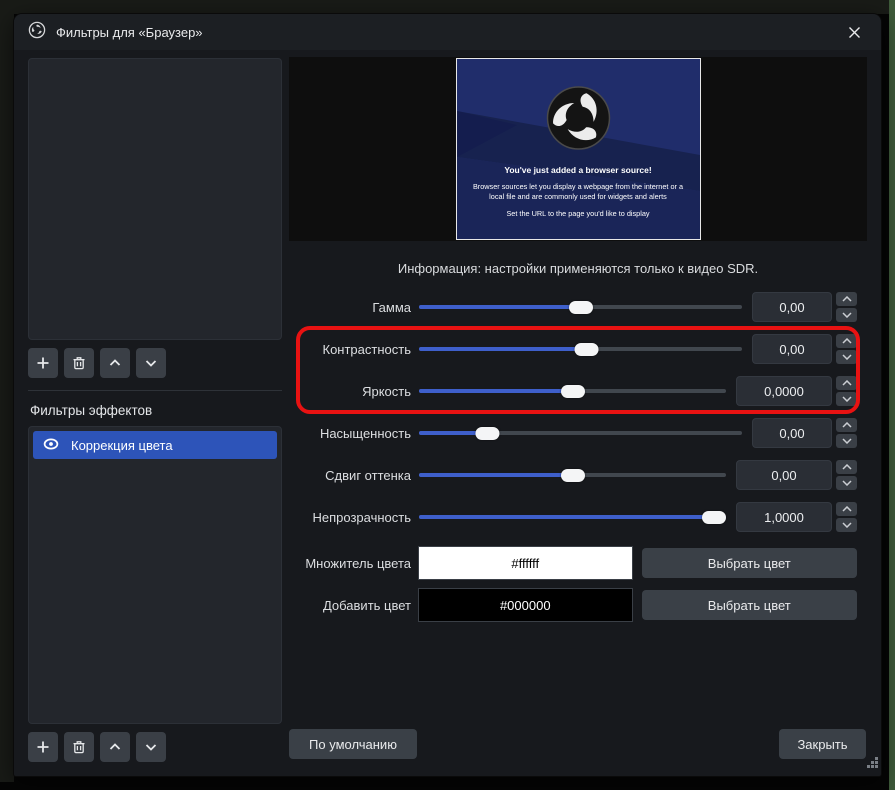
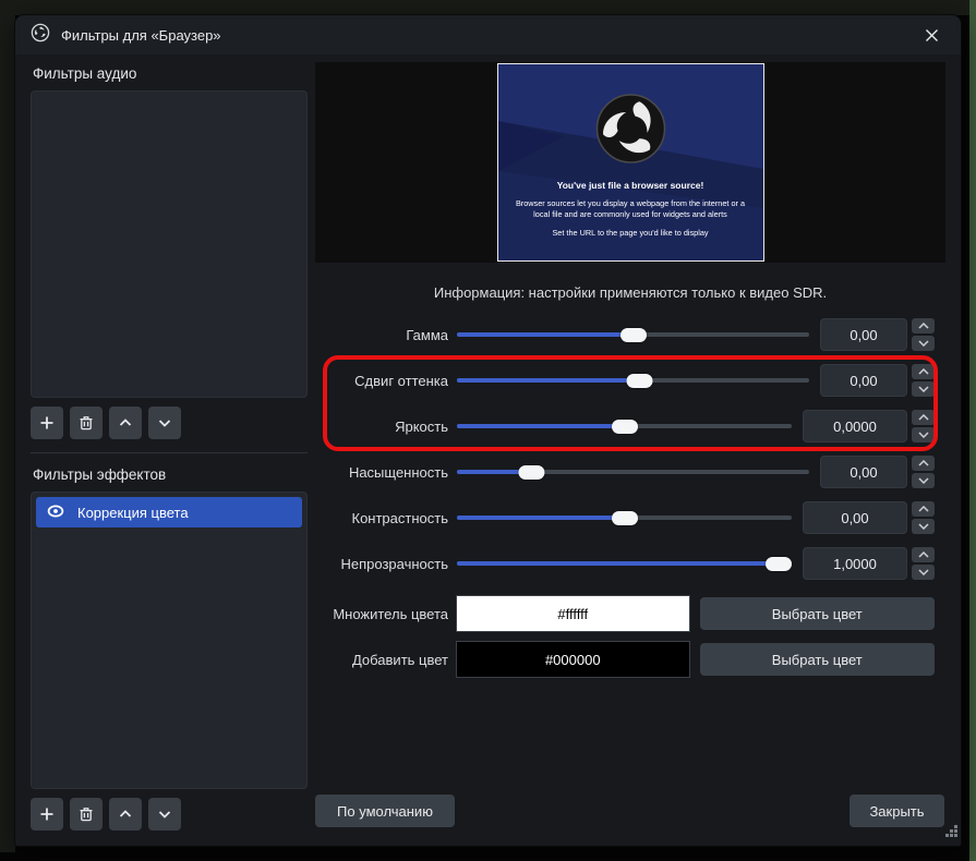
  Фильтры для «Браузер»
+ Фильтры аудио
  Фильтры эффектов
  Коррекция цвета
- You've just added a browser source!
+ You've just file a browser source!
  Browser sources let you display a webpage from the internet or a local file and are commonly used for widgets and alerts
  Set the URL to the page you'd like to display
  Информация: настройки применяются только к видео SDR.
  Гамма
  0,00
- Контрастность
+ Сдвиг оттенка
  0,00
  Яркость
  0,0000
  Насыщенность
  0,00
- Сдвиг оттенка
+ Контрастность
  0,00
  Непрозрачность
  1,0000
  Множитель цвета
  #ffffff
  Выбрать цвет
  Добавить цвет
  #000000
  Выбрать цвет
  По умолчанию
  Закрыть
